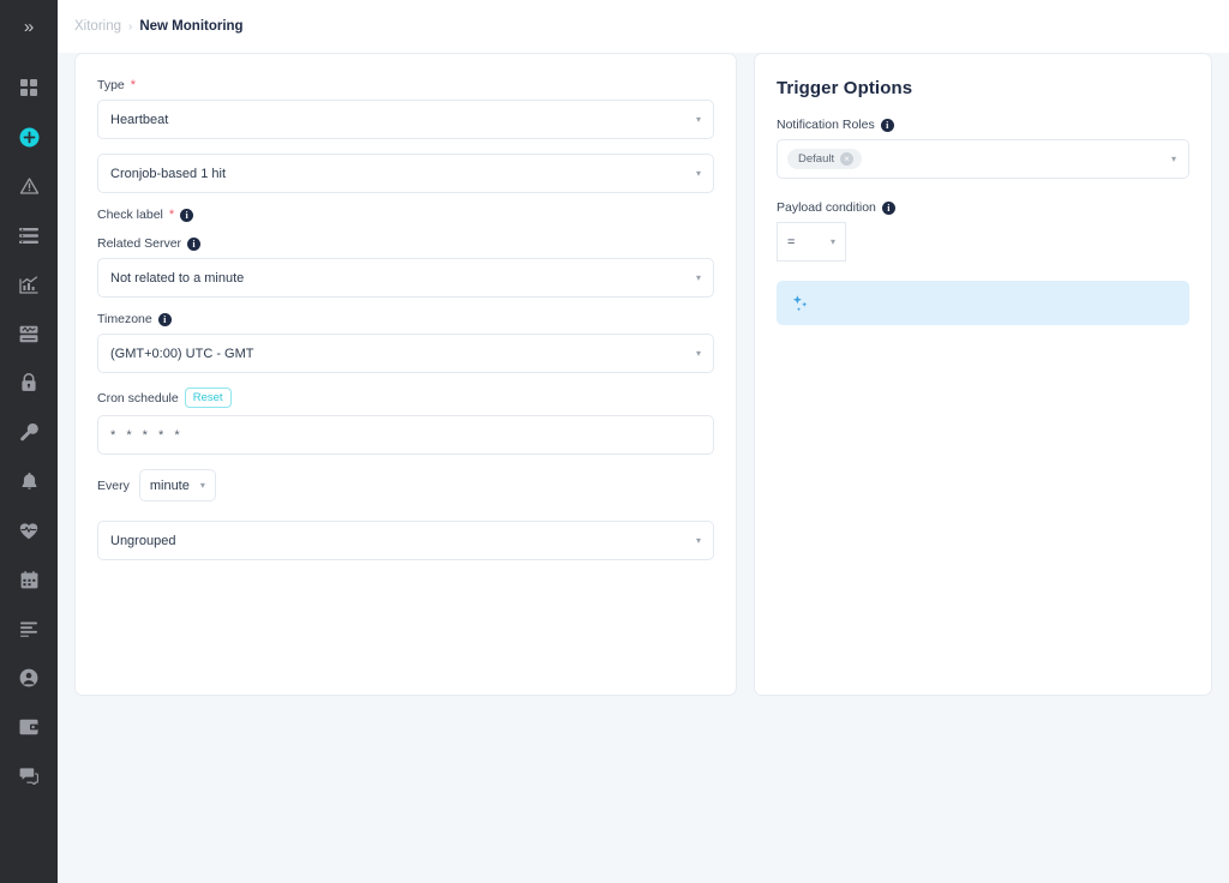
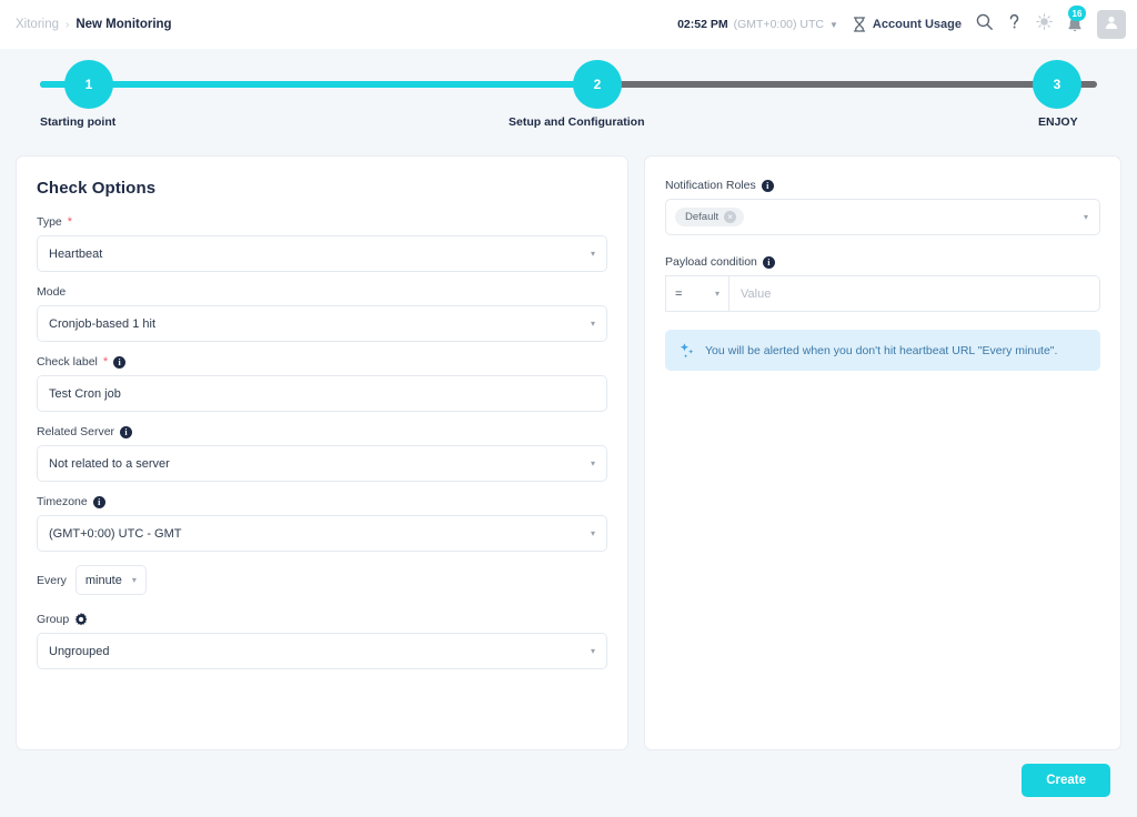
- »
  Xitoring
  ›
  New Monitoring
+ 02:52 PM
+ (GMT+0:00) UTC
+ ▼
+ Account Usage
+ 16
+ 1
+ Starting point
+ 2
+ Setup and Configuration
+ 3
+ ENJOY
+ Check Options
  Type
  *
  Heartbeat
  ▾
+ Mode
  Cronjob-based 1 hit
  ▾
  Check label
  *
  i
+ Test Cron job
  Related Server
  i
- Not related to a minute
+ Not related to a server
  ▾
  Timezone
  i
  (GMT+0:00) UTC - GMT
  ▾
- Cron schedule
- Reset
- * * * * *
  Every
  minute
  ▾
+ Group
  Ungrouped
  ▾
- Trigger Options
  Notification Roles
  i
  Default
  ×
  ▾
  Payload condition
  i
  =
  ▾
+ Value
+ You will be alerted when you don't hit heartbeat URL "Every minute".
+ Create
